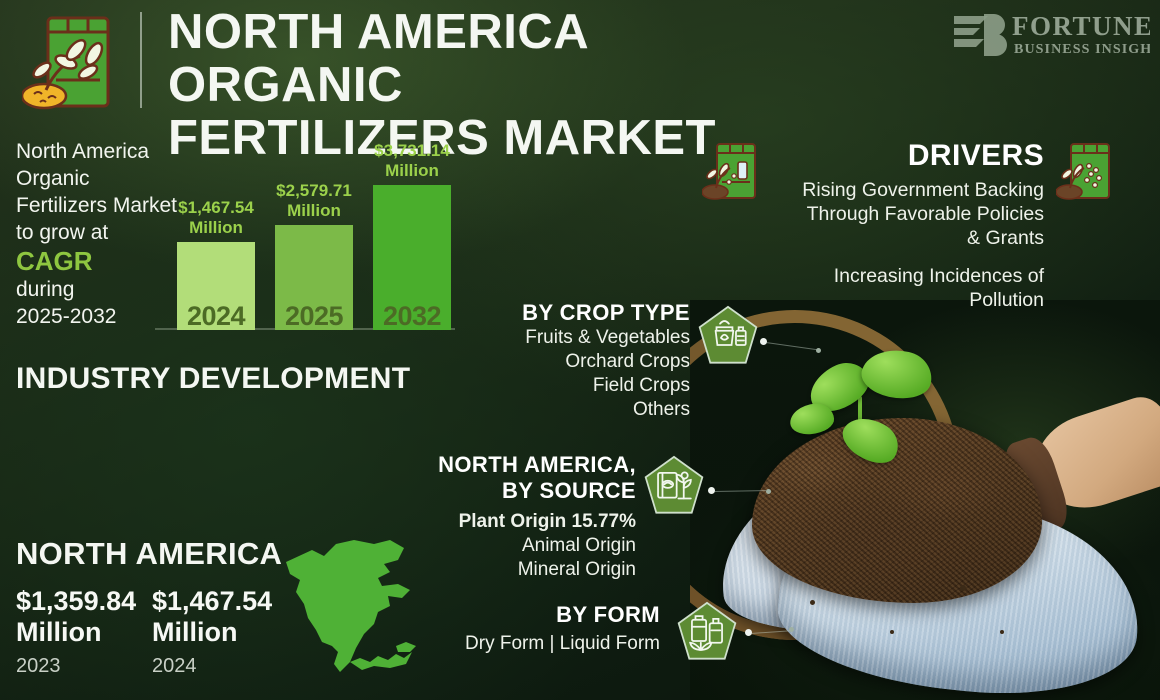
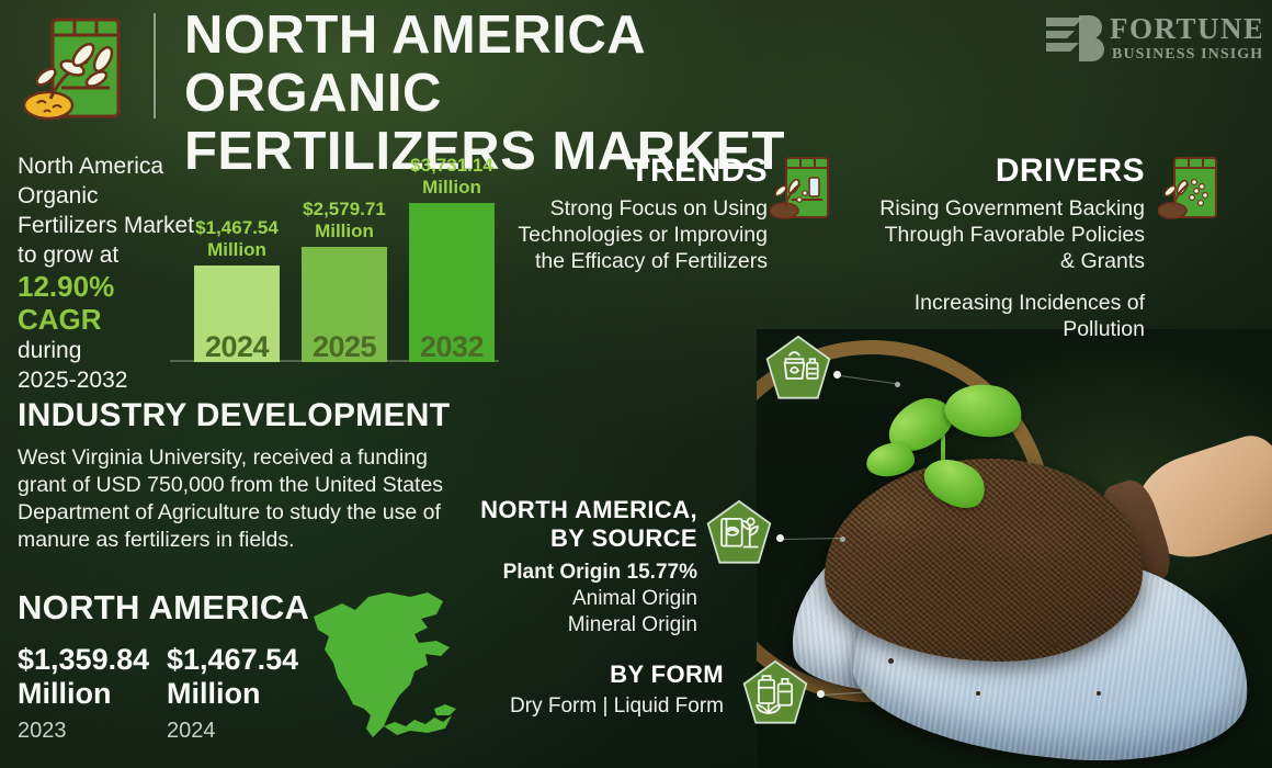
  NORTH AMERICA ORGANIC
  FERTILIZERS MARKET
  FORTUNE
  BUSINESS INSIGH
  North America Organic
  Fertilizers Market
  to grow at
+ 12.90%
  CAGR
  during
  2025-2032
  $1,467.54
  Million
  2024
  $2,579.71
  Million
  2025
  $3,731.14
  Million
  2032
  INDUSTRY DEVELOPMENT
+ West Virginia University, received a funding grant of USD 750,000 from the United States Department of Agriculture to study the use of manure as fertilizers in fields.
  NORTH AMERICA
  $1,359.84
  Million
  2023
  $1,467.54
  Million
  2024
+ TRENDS
+ Strong Focus on Using Technologies or Improving the Efficacy of Fertilizers
  DRIVERS
  Rising Government Backing Through Favorable Policies & Grants
  Increasing Incidences of Pollution
- BY CROP TYPE
- Fruits & Vegetables
- Orchard Crops
- Field Crops
- Others
  NORTH AMERICA,
  BY SOURCE
  Plant Origin 15.77%
  Animal Origin
  Mineral Origin
  BY FORM
  Dry Form | Liquid Form
